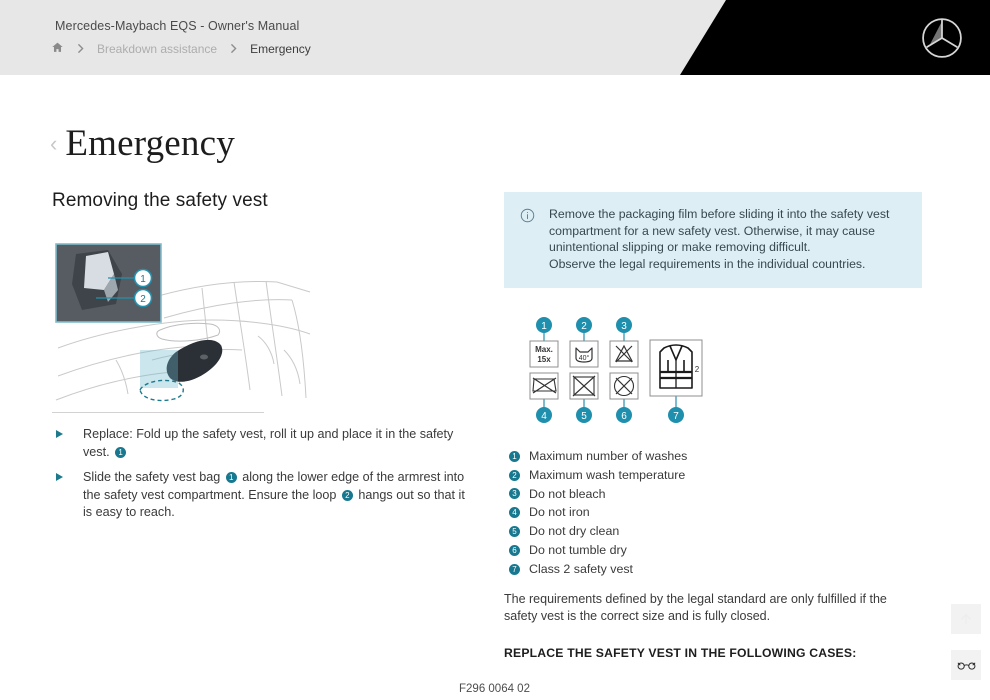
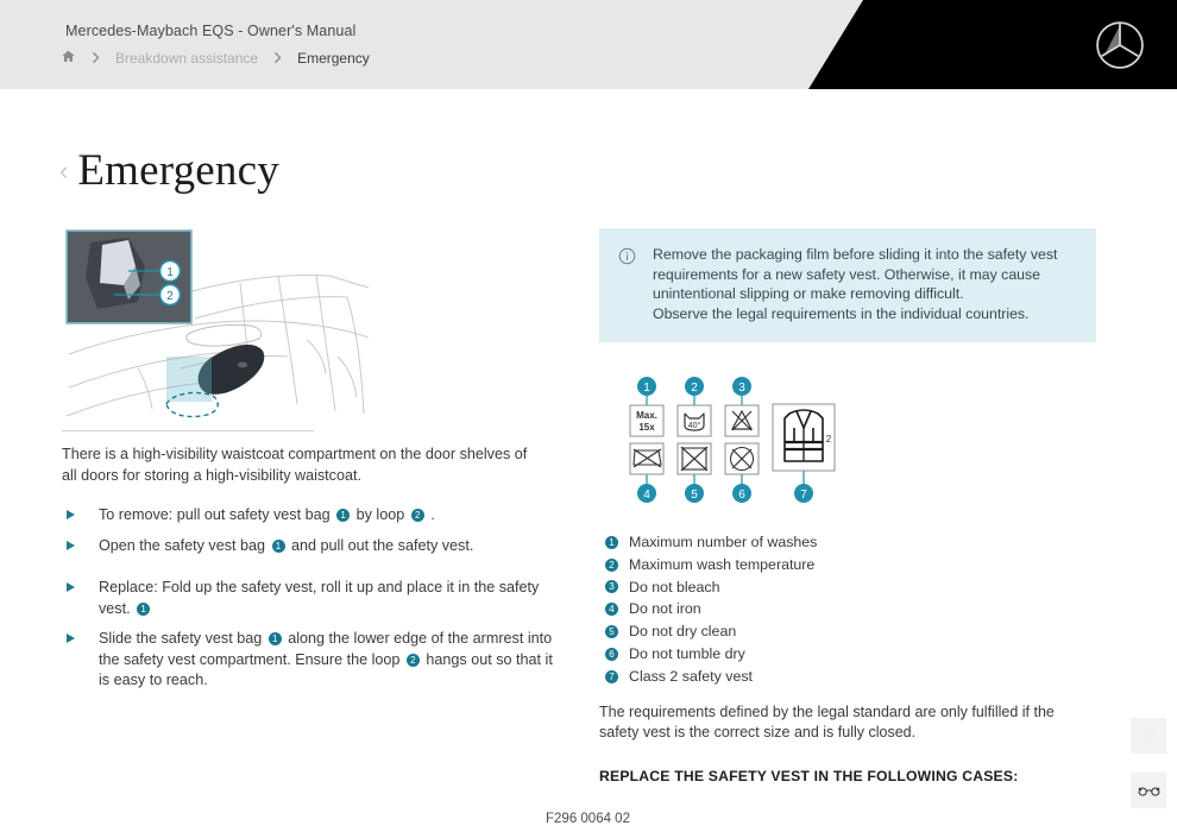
  Mercedes-Maybach EQS - Owner's Manual
  Breakdown assistance
  Emergency
  ‹
  Emergency
- Removing the safety vest
  1
  2
+ There is a high-visibility waistcoat compartment on the door shelves of all doors for storing a high-visibility waistcoat.
+ To remove: pull out safety vest bag 1 by loop 2 .
+ Open the safety vest bag 1 and pull out the safety vest.
  Replace: Fold up the safety vest, roll it up and place it in the safety vest. 1
  Slide the safety vest bag 1 along the lower edge of the armrest into the safety vest compartment. Ensure the loop 2 hangs out so that it is easy to reach.
- Remove the packaging film before sliding it into the safety vest compartment for a new safety vest. Otherwise, it may cause unintentional slipping or make removing difficult.
+ Remove the packaging film before sliding it into the safety vest requirements for a new safety vest. Otherwise, it may cause unintentional slipping or make removing difficult.
  Observe the legal requirements in the individual countries.
  1
  2
  3
  Max.
  15x
  2
  4
  5
  6
  7
  1
  Maximum number of washes
  2
  Maximum wash temperature
  3
  Do not bleach
  4
  Do not iron
  5
  Do not dry clean
  6
  Do not tumble dry
  7
  Class 2 safety vest
  The requirements defined by the legal standard are only fulfilled if the safety vest is the correct size and is fully closed.
  REPLACE THE SAFETY VEST IN THE FOLLOWING CASES:
  F296 0064 02
